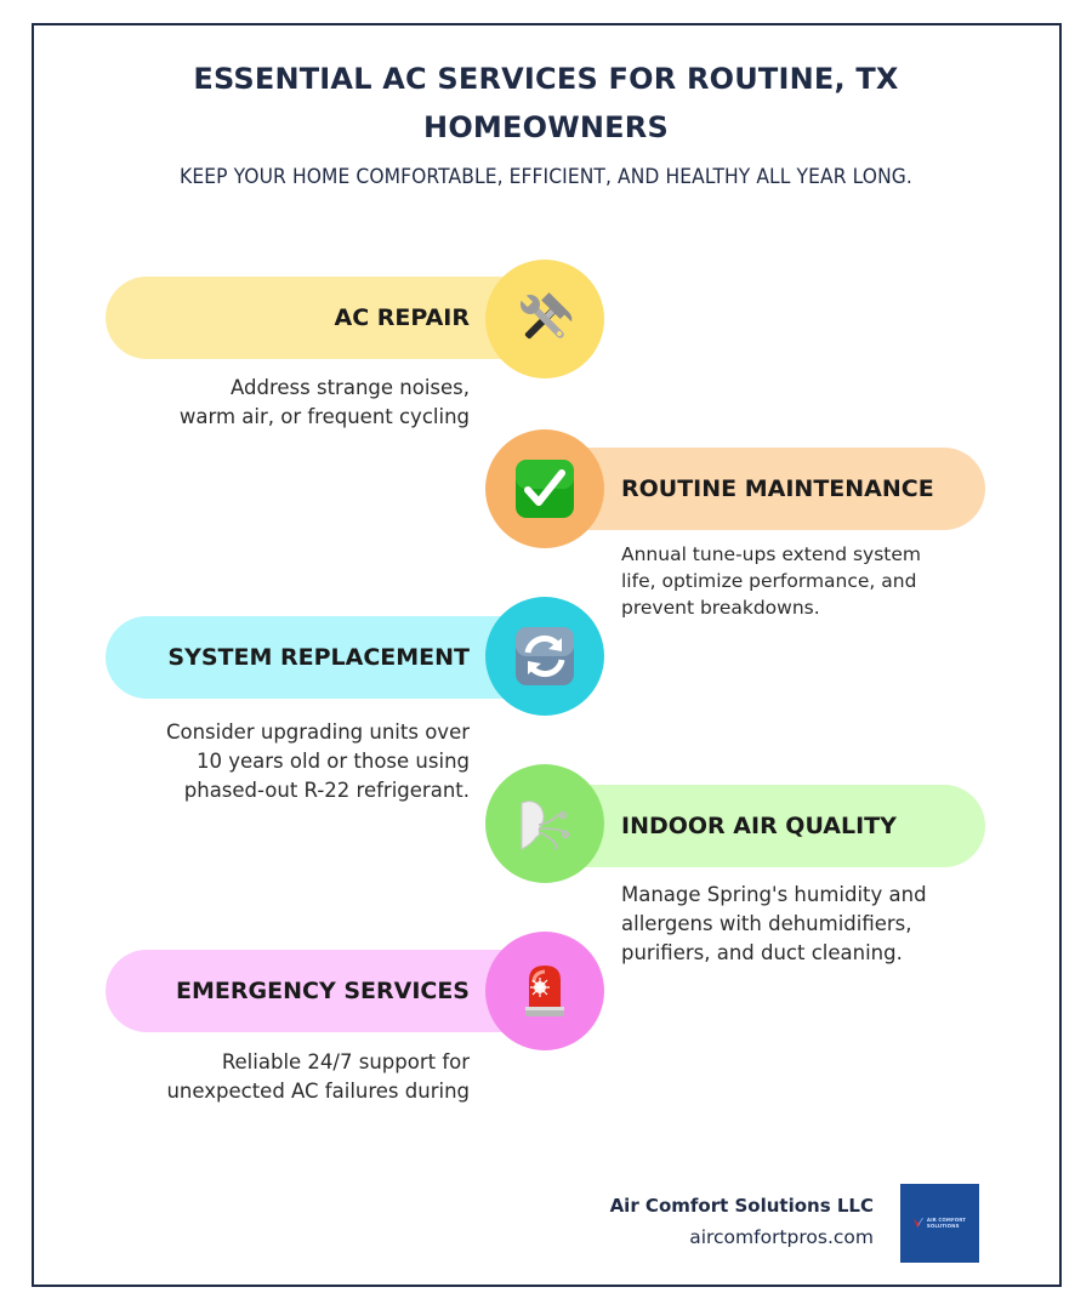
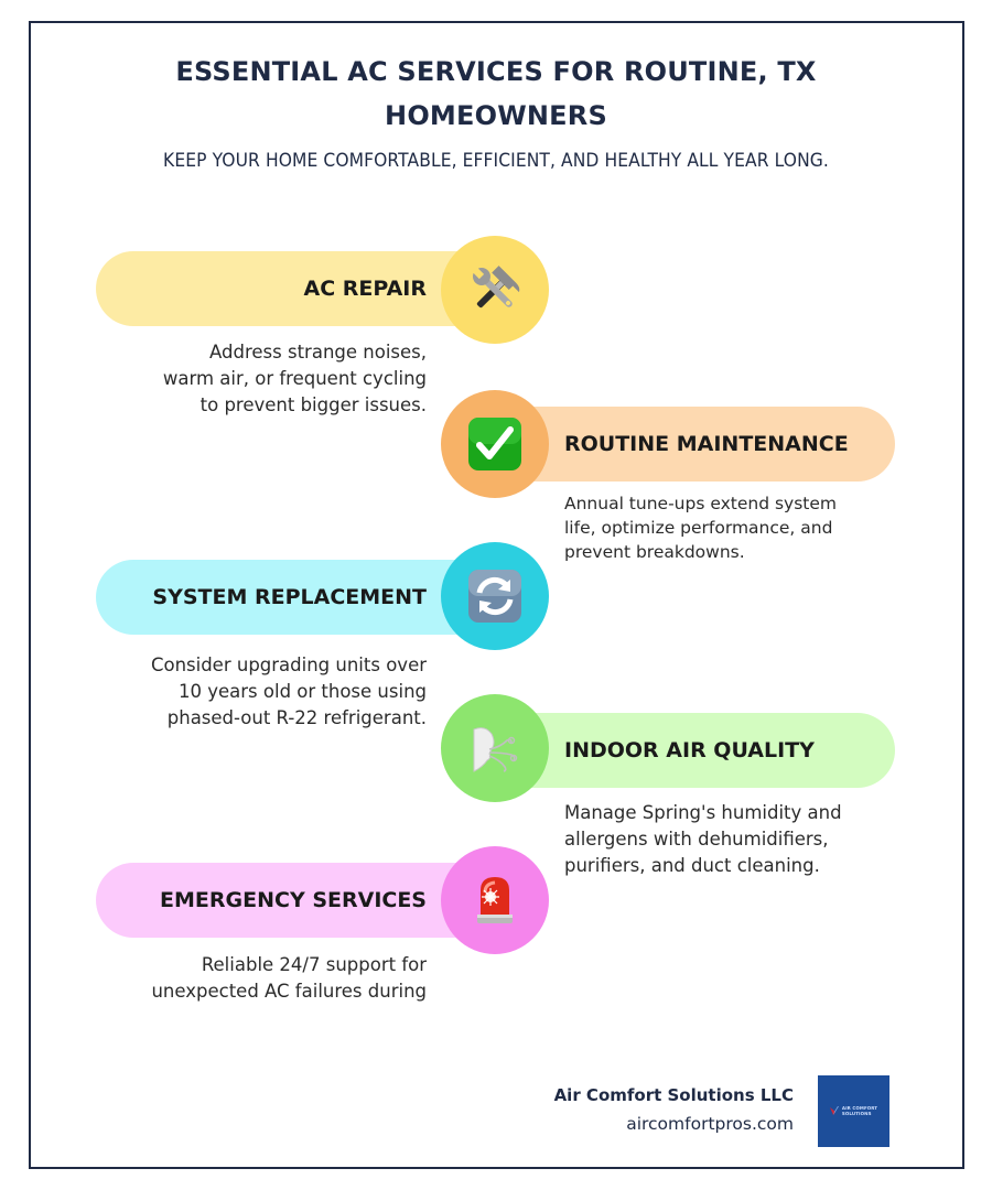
  ESSENTIAL AC SERVICES FOR ROUTINE, TX
  HOMEOWNERS
  KEEP YOUR HOME COMFORTABLE, EFFICIENT, AND HEALTHY ALL YEAR LONG.
  AC REPAIR
  Address strange noises,
  warm air, or frequent cycling
+ to prevent bigger issues.
  ROUTINE MAINTENANCE
  Annual tune-ups extend system
  life, optimize performance, and
  prevent breakdowns.
  SYSTEM REPLACEMENT
  Consider upgrading units over
  10 years old or those using
  phased-out R-22 refrigerant.
  INDOOR AIR QUALITY
  Manage Spring's humidity and
  allergens with dehumidifiers,
  purifiers, and duct cleaning.
  EMERGENCY SERVICES
  Reliable 24/7 support for
  unexpected AC failures during
  Air Comfort Solutions LLC
  aircomfortpros.com
